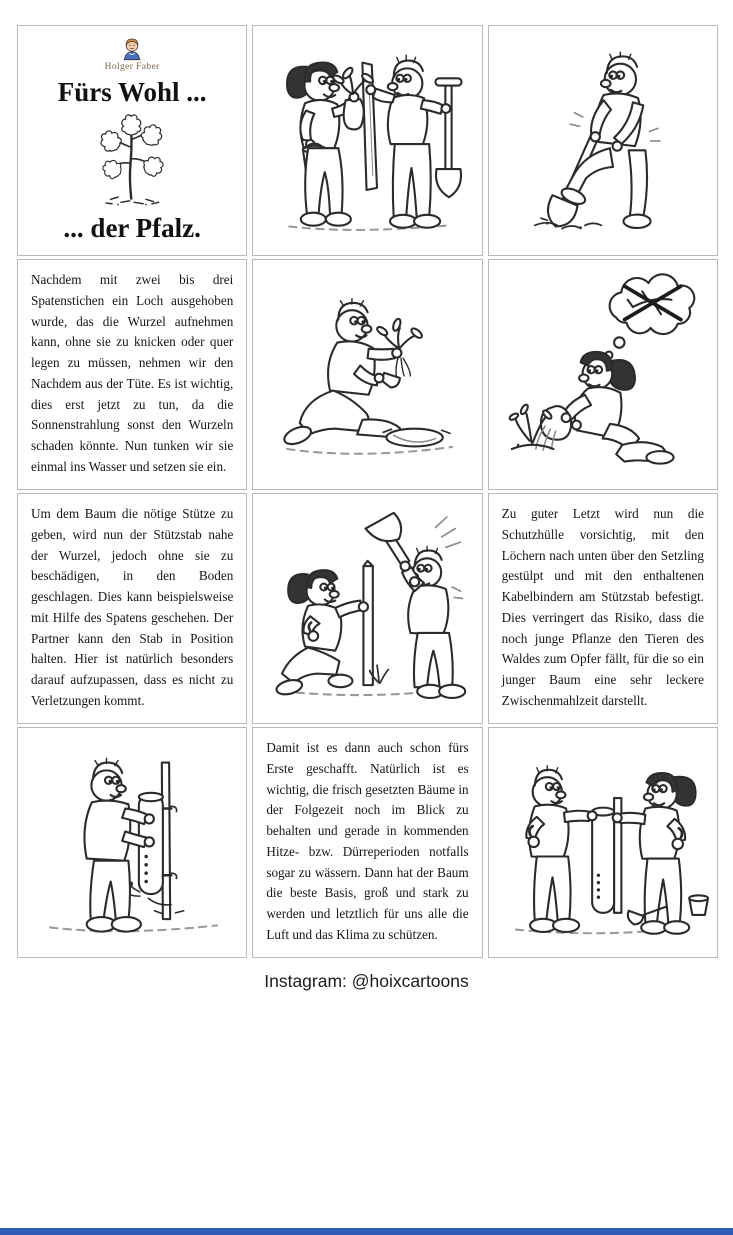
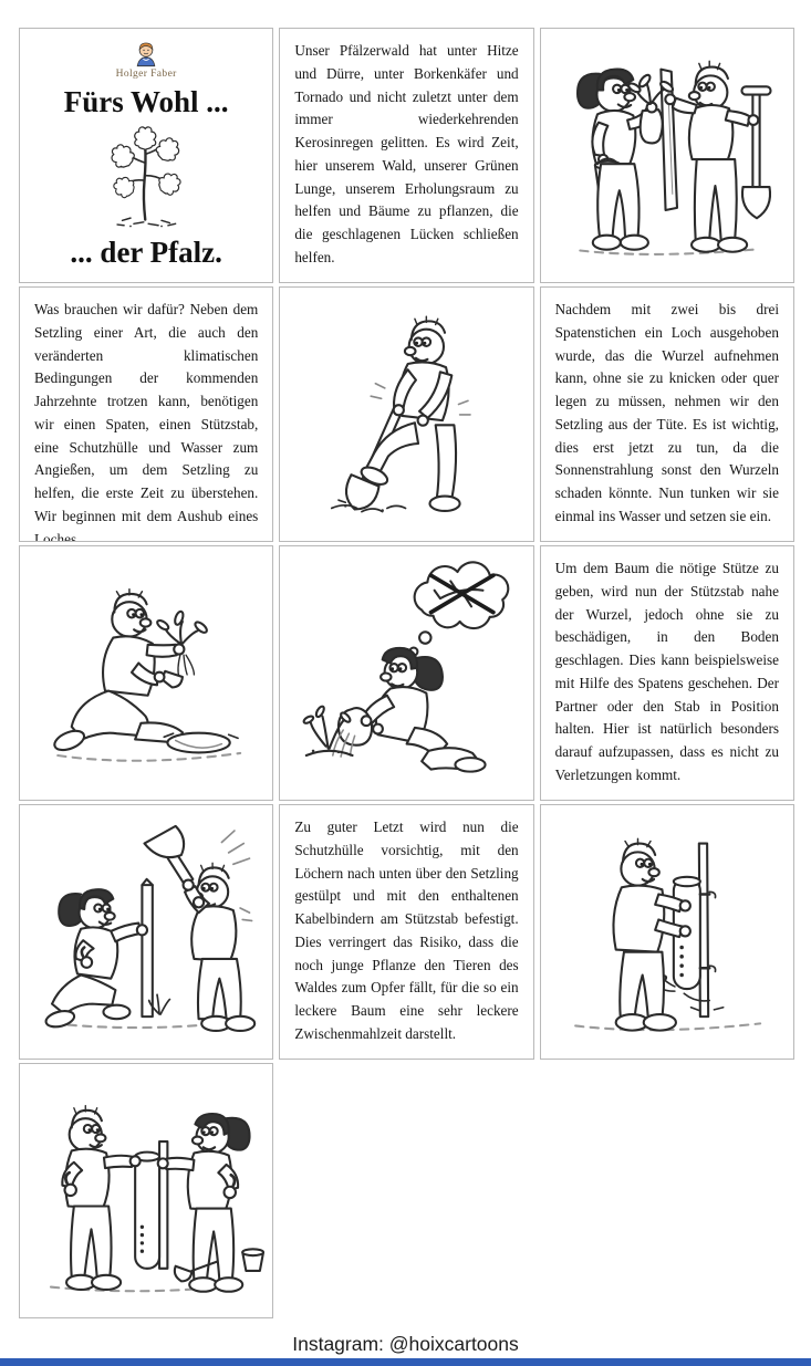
  Holger Faber
  Fürs Wohl ...
  ... der Pfalz.
+ Unser Pfälzerwald hat unter Hitze und Dürre, unter Borkenkäfer und Tornado und nicht zuletzt unter dem immer wiederkehrenden Kerosinregen gelitten. Es wird Zeit, hier unserem Wald, unserer Grünen Lunge, unserem Erholungsraum zu helfen und Bäume zu pflanzen, die die geschlagenen Lücken schließen helfen.
+ Was brauchen wir dafür? Neben dem Setzling einer Art, die auch den veränderten klimatischen Bedingungen der kommenden Jahrzehnte trotzen kann, benötigen wir einen Spaten, einen Stützstab, eine Schutzhülle und Wasser zum Angießen, um dem Setzling zu helfen, die erste Zeit zu überstehen. Wir beginnen mit dem Aushub eines Loches.
- Nachdem mit zwei bis drei Spatenstichen ein Loch ausgehoben wurde, das die Wurzel aufnehmen kann, ohne sie zu knicken oder quer legen zu müssen, nehmen wir den Nachdem aus der Tüte. Es ist wichtig, dies erst jetzt zu tun, da die Sonnenstrahlung sonst den Wurzeln schaden könnte. Nun tunken wir sie einmal ins Wasser und setzen sie ein.
+ Nachdem mit zwei bis drei Spatenstichen ein Loch ausgehoben wurde, das die Wurzel aufnehmen kann, ohne sie zu knicken oder quer legen zu müssen, nehmen wir den Setzling aus der Tüte. Es ist wichtig, dies erst jetzt zu tun, da die Sonnenstrahlung sonst den Wurzeln schaden könnte. Nun tunken wir sie einmal ins Wasser und setzen sie ein.
- Um dem Baum die nötige Stütze zu geben, wird nun der Stützstab nahe der Wurzel, jedoch ohne sie zu beschädigen, in den Boden geschlagen. Dies kann beispielsweise mit Hilfe des Spatens geschehen. Der Partner kann den Stab in Position halten. Hier ist natürlich besonders darauf aufzupassen, dass es nicht zu Verletzungen kommt.
+ Um dem Baum die nötige Stütze zu geben, wird nun der Stützstab nahe der Wurzel, jedoch ohne sie zu beschädigen, in den Boden geschlagen. Dies kann beispielsweise mit Hilfe des Spatens geschehen. Der Partner oder den Stab in Position halten. Hier ist natürlich besonders darauf aufzupassen, dass es nicht zu Verletzungen kommt.
- Zu guter Letzt wird nun die Schutzhülle vorsichtig, mit den Löchern nach unten über den Setzling gestülpt und mit den enthaltenen Kabelbindern am Stützstab befestigt. Dies verringert das Risiko, dass die noch junge Pflanze den Tieren des Waldes zum Opfer fällt, für die so ein junger Baum eine sehr leckere Zwischenmahlzeit darstellt.
+ Zu guter Letzt wird nun die Schutzhülle vorsichtig, mit den Löchern nach unten über den Setzling gestülpt und mit den enthaltenen Kabelbindern am Stützstab befestigt. Dies verringert das Risiko, dass die noch junge Pflanze den Tieren des Waldes zum Opfer fällt, für die so ein leckere Baum eine sehr leckere Zwischenmahlzeit darstellt.
- Damit ist es dann auch schon fürs Erste geschafft. Natürlich ist es wichtig, die frisch gesetzten Bäume in der Folgezeit noch im Blick zu behalten und gerade in kommenden Hitze- bzw. Dürreperioden notfalls sogar zu wässern. Dann hat der Baum die beste Basis, groß und stark zu werden und letztlich für uns alle die Luft und das Klima zu schützen.
  Instagram: @hoixcartoons
